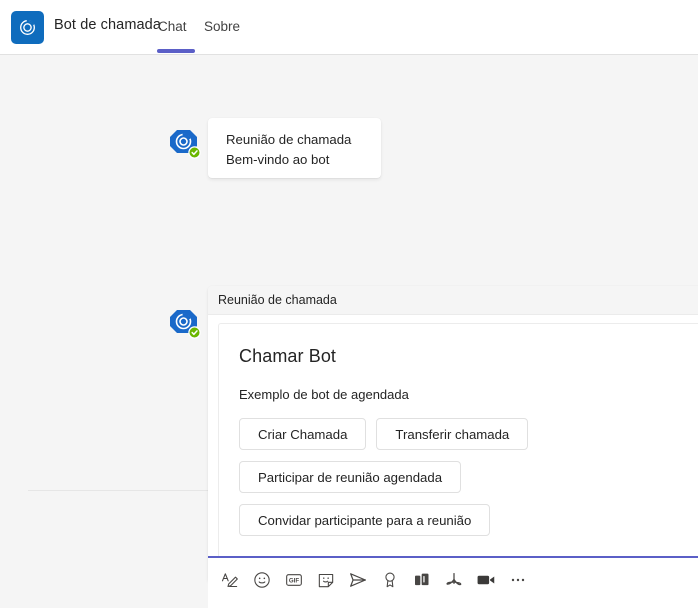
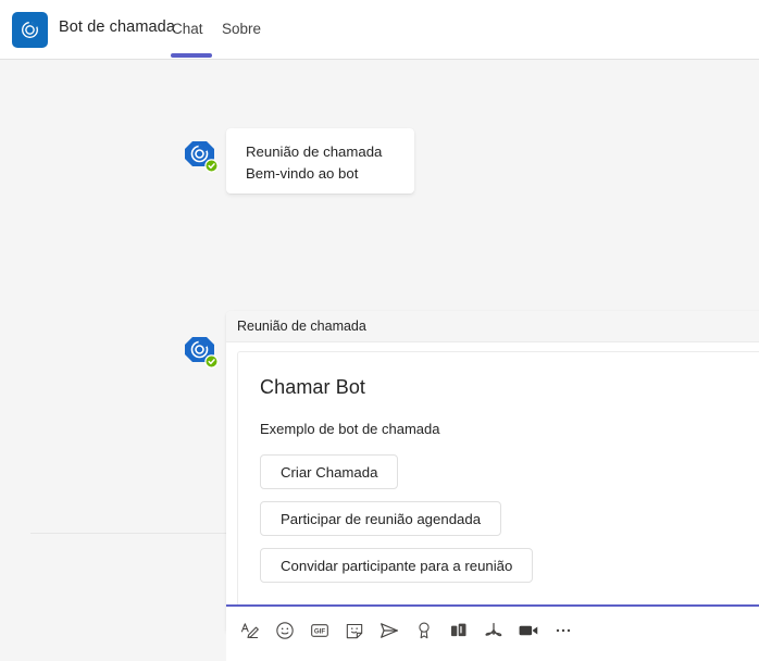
  Bot de chamada
  Chat
  Sobre
  Reunião de chamada
  Bem-vindo ao bot
  Reunião de chamada
  Chamar Bot
- Exemplo de bot de agendada
+ Exemplo de bot de chamada
  Criar Chamada
- Transferir chamada
  Participar de reunião agendada
  Convidar participante para a reunião
